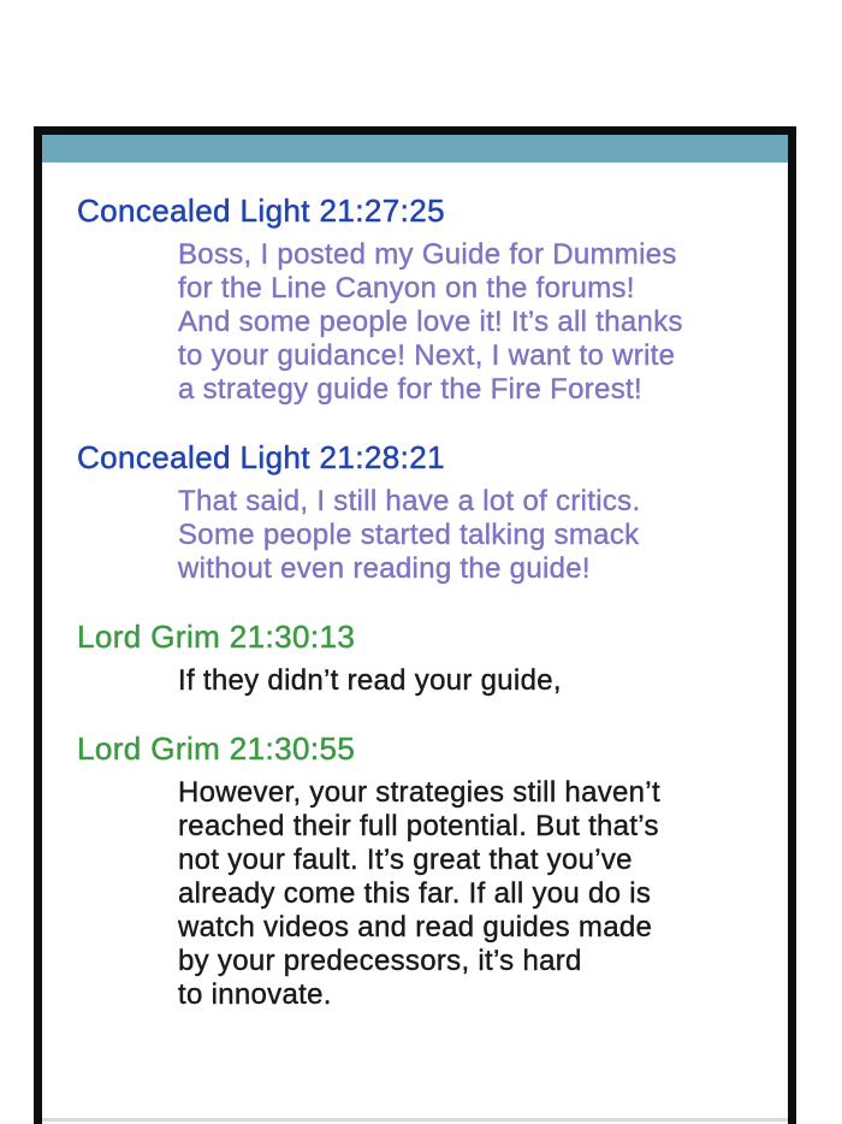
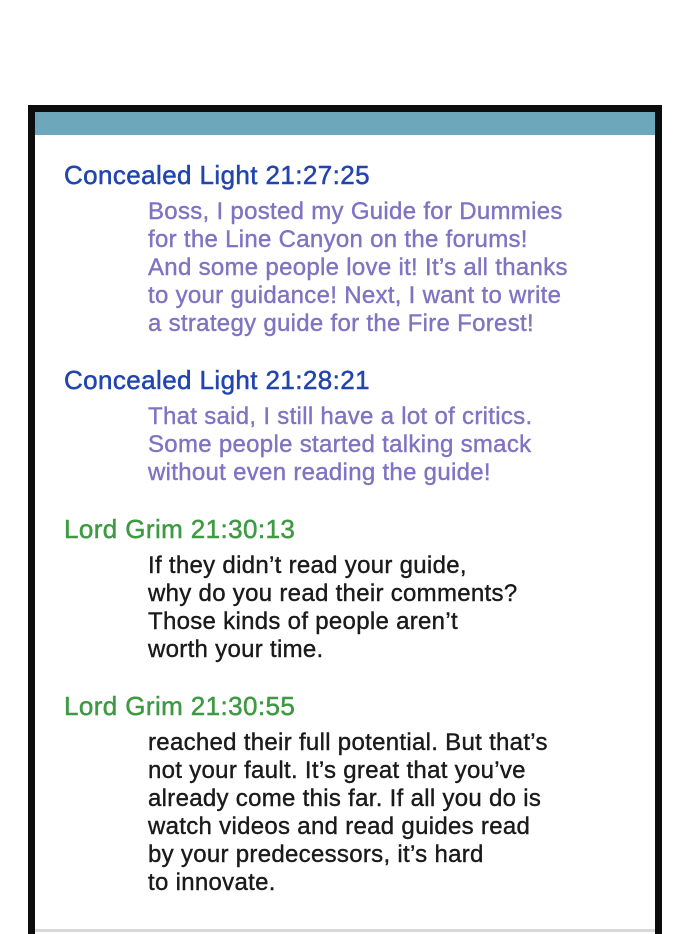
  Concealed Light 21:27:25
  Boss, I posted my Guide for Dummies
  for the Line Canyon on the forums!
  And some people love it! It’s all thanks
  to your guidance! Next, I want to write
  a strategy guide for the Fire Forest!
  Concealed Light 21:28:21
  That said, I still have a lot of critics.
  Some people started talking smack
  without even reading the guide!
  Lord Grim 21:30:13
  If they didn’t read your guide,
+ why do you read their comments?
+ Those kinds of people aren’t
+ worth your time.
  Lord Grim 21:30:55
- However, your strategies still haven’t
  reached their full potential. But that’s
  not your fault. It’s great that you’ve
  already come this far. If all you do is
- watch videos and read guides made
+ watch videos and read guides read
  by your predecessors, it’s hard
  to innovate.
